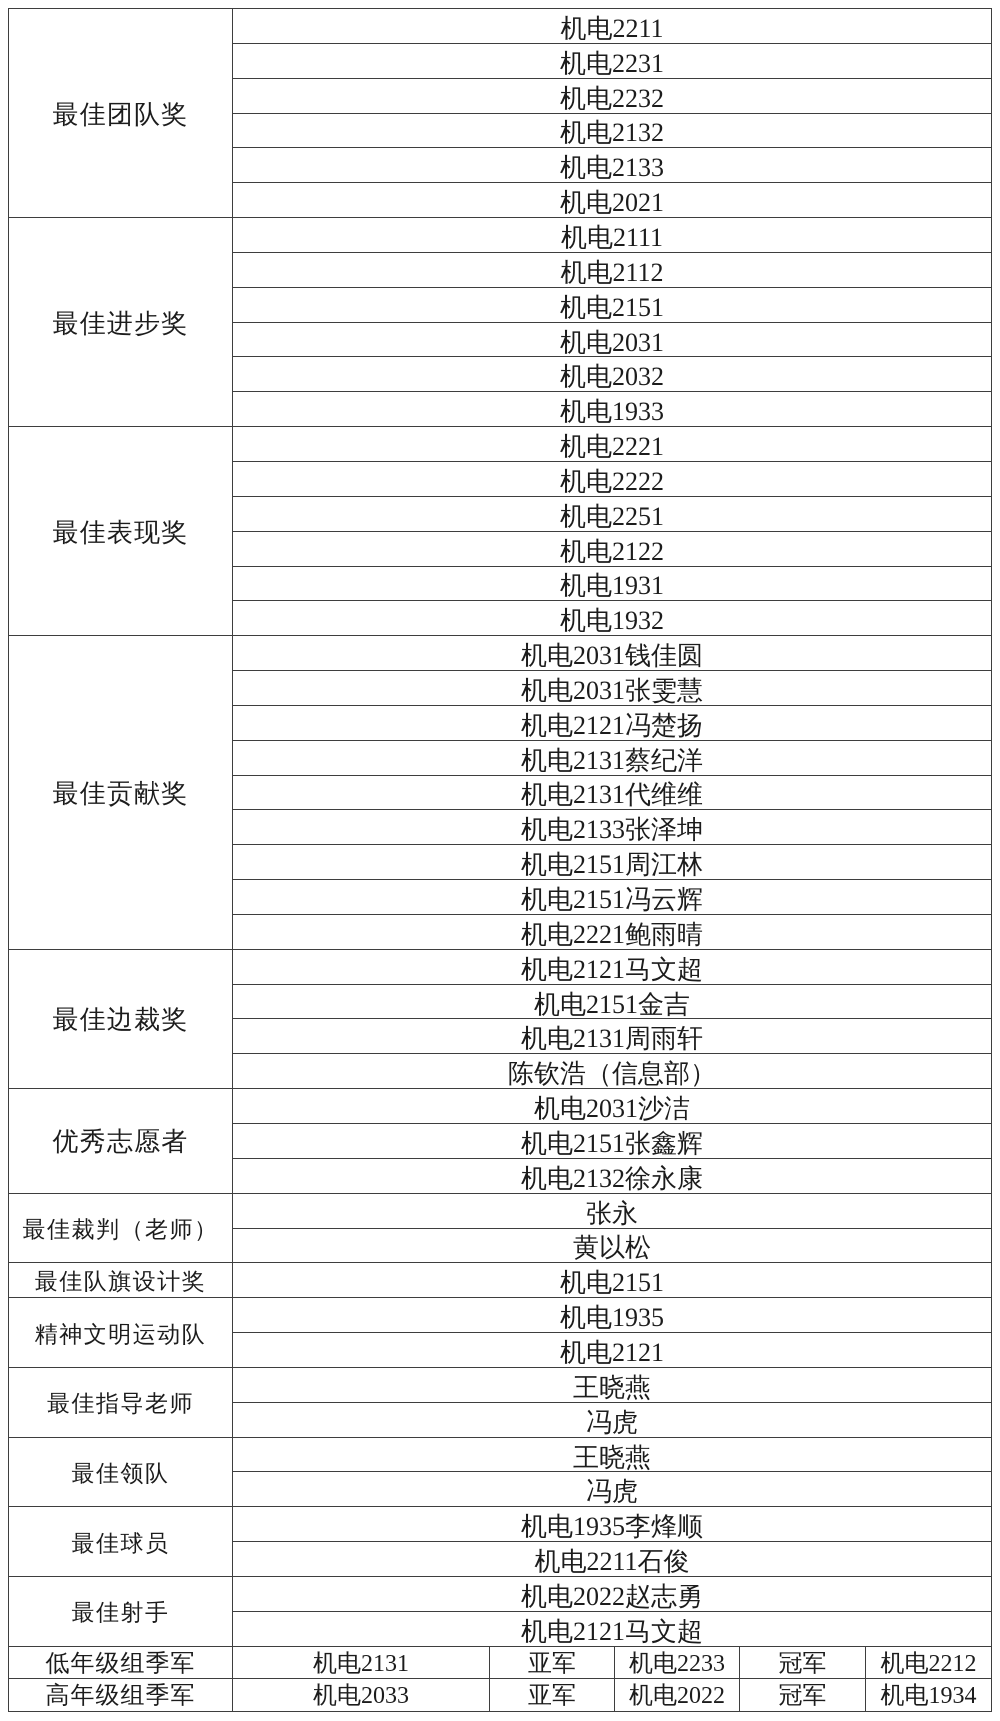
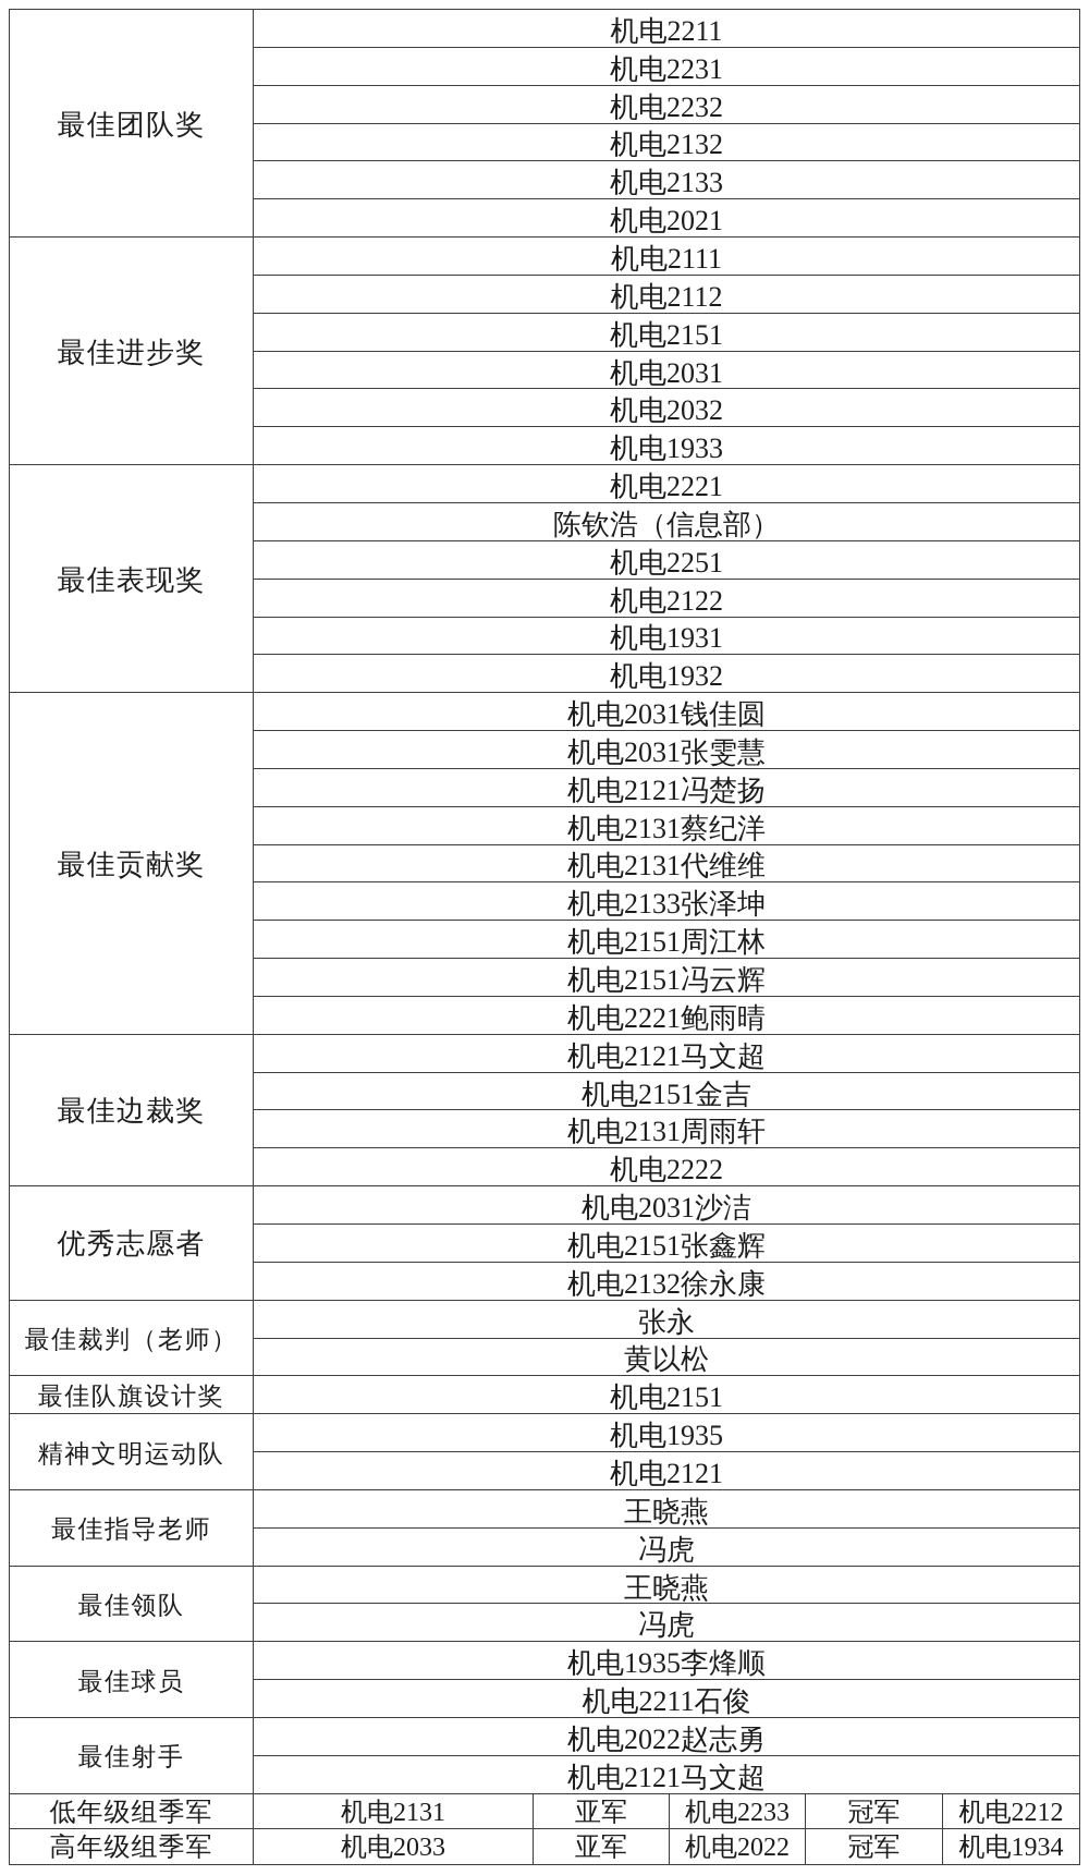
  最佳团队奖	机电2211
  机电2231
  机电2232
  机电2132
  机电2133
  机电2021
  最佳进步奖	机电2111
  机电2112
  机电2151
  机电2031
  机电2032
  机电1933
  最佳表现奖	机电2221
- 机电2222
+ 陈钦浩（信息部）
  机电2251
  机电2122
  机电1931
  机电1932
  最佳贡献奖	机电2031钱佳圆
  机电2031张雯慧
  机电2121冯楚扬
  机电2131蔡纪洋
  机电2131代维维
  机电2133张泽坤
  机电2151周江林
  机电2151冯云辉
  机电2221鲍雨晴
  最佳边裁奖	机电2121马文超
  机电2151金吉
  机电2131周雨轩
- 陈钦浩（信息部）
+ 机电2222
  优秀志愿者	机电2031沙洁
  机电2151张鑫辉
  机电2132徐永康
  最佳裁判（老师）	张永
  黄以松
  最佳队旗设计奖	机电2151
  精神文明运动队	机电1935
  机电2121
  最佳指导老师	王晓燕
  冯虎
  最佳领队	王晓燕
  冯虎
  最佳球员	机电1935李烽顺
  机电2211石俊
  最佳射手	机电2022赵志勇
  机电2121马文超
  低年级组季军	机电2131	亚军	机电2233	冠军	机电2212
  高年级组季军	机电2033	亚军	机电2022	冠军	机电1934
